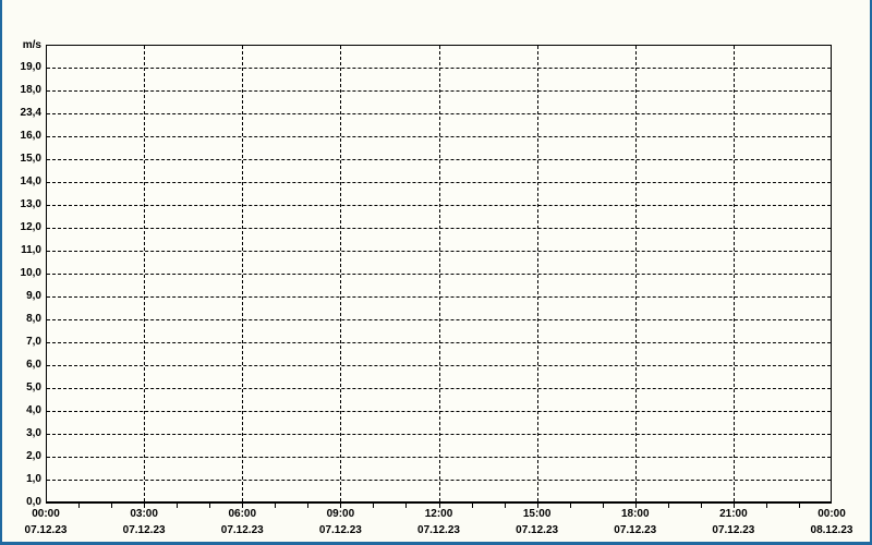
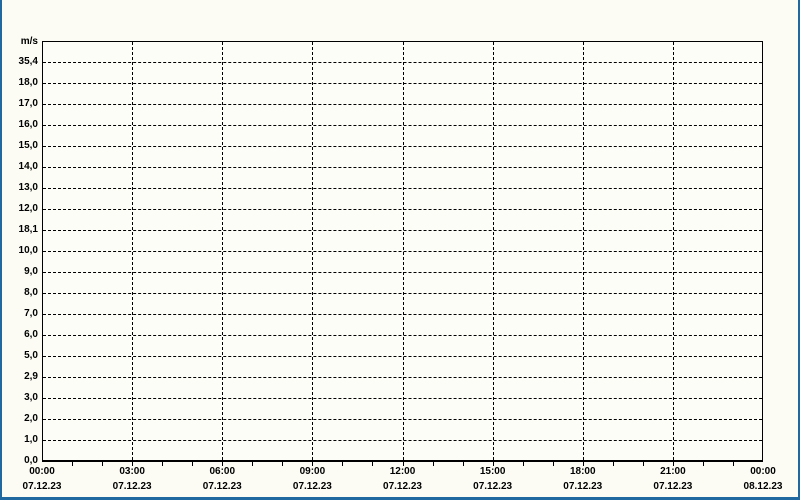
  m/s
  0,0
  1,0
  2,0
  3,0
- 4,0
+ 2,9
  5,0
  6,0
  7,0
  8,0
  9,0
  10,0
- 11,0
+ 18,1
  12,0
  13,0
  14,0
  15,0
  16,0
- 23,4
+ 17,0
  18,0
- 19,0
+ 35,4
  00:00
  07.12.23
  03:00
  07.12.23
  06:00
  07.12.23
  09:00
  07.12.23
  12:00
  07.12.23
  15:00
  07.12.23
  18:00
  07.12.23
  21:00
  07.12.23
  00:00
  08.12.23
